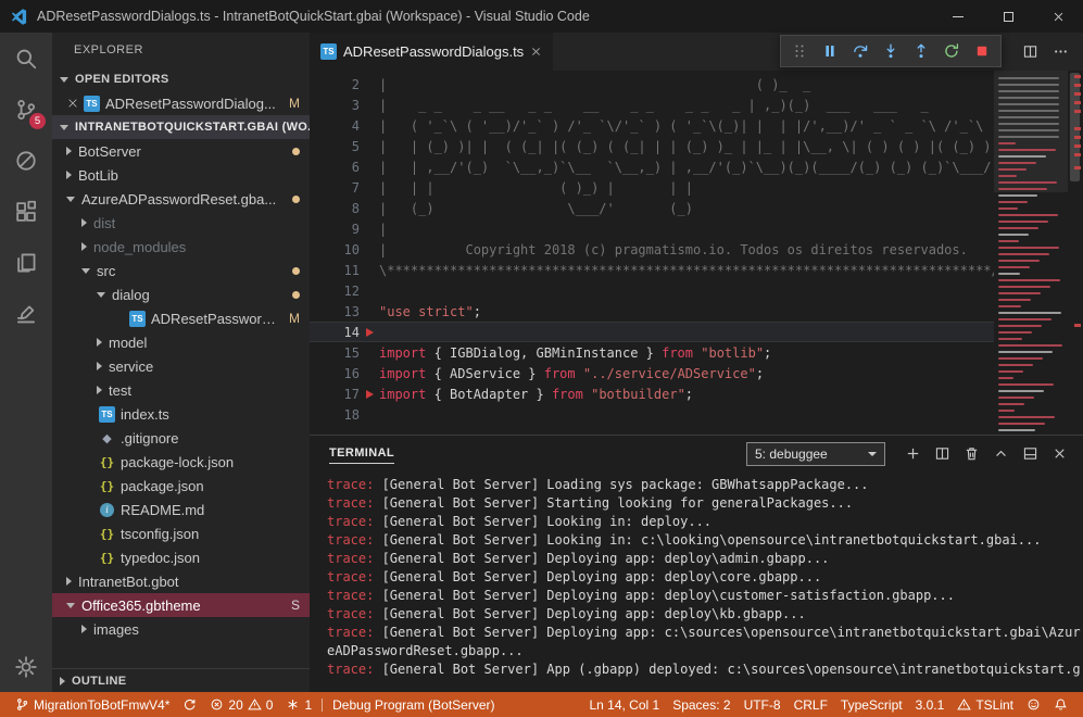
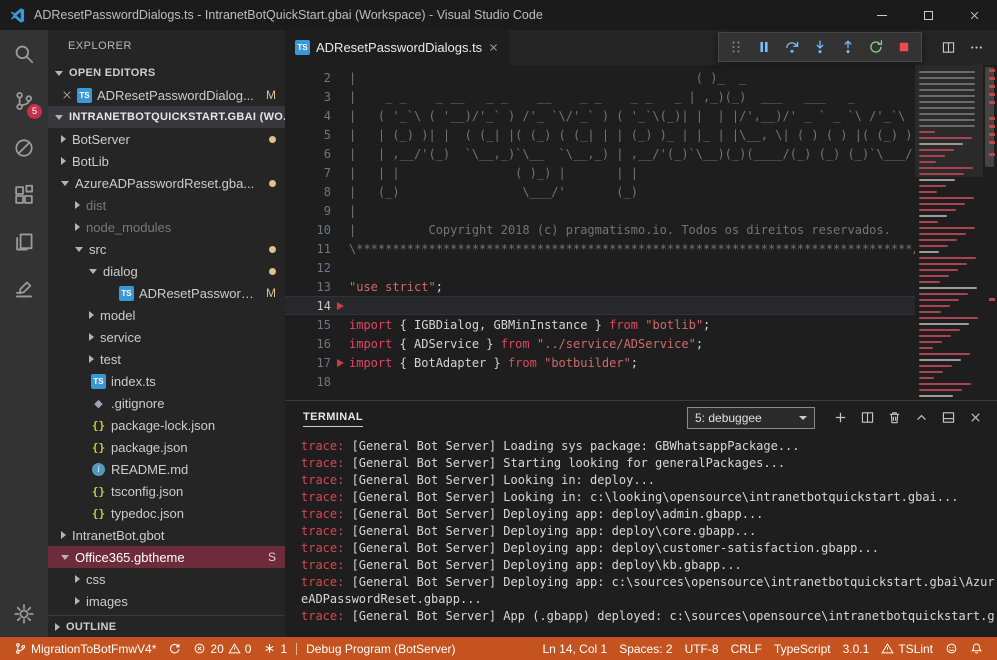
  ADResetPasswordDialogs.ts - IntranetBotQuickStart.gbai (Workspace) - Visual Studio Code
  5
  EXPLORER
  OPEN EDITORS
  TS
  ADResetPasswordDialog...
  M
  INTRANETBOTQUICKSTART.GBAI (WO
  BotServer
  BotLib
  AzureADPasswordReset.gba...
  dist
  node_modules
  src
  dialog
  TS
  ADResetPasswordDi
  M
  model
  service
  test
  TS
  index.ts
  ◆
  .gitignore
  {}
  package-lock.json
  {}
  package.json
  i
  README.md
  {}
  tsconfig.json
  {}
  typedoc.json
  IntranetBot.gbot
  Office365.gbtheme
  S
+ css
  images
  OUTLINE
  TS
  ADResetPasswordDialogs.ts
  2
  | ( )_ _
  3
  | _ _ _ __ _ _ __ _ _ _ _ _ | ,_)(_) ___ ___ _
  4
  | ( '_`\ ( '__)/'_` ) /'_ `\/'_` ) ( '_`\(_)| | | |/',__)/' _ ` _ `\ /'_`\
  5
  | | (_) )| | ( (_| |( (_) ( (_| | | (_) )_ | |_ | |\__, \| ( ) ( ) |( (_) )
  6
  | | ,__/'(_) `\__,_)`\__ `\__,_) | ,__/'(_)`\__)(_)(____/(_) (_) (_)`\___/
  7
  | | | ( )_) | | |
  8
  | (_) \___/' (_)
  9
  10
  | Copyright 2018 (c) pragmatismo.io. Todos os direitos reservados.
  11
  \*****************************************************************************
  12
  13
  "use strict";
  14
  15
  import { IGBDialog, GBMinInstance } from "botlib";
  16
  import { ADService } from "../service/ADService";
  17
  import { BotAdapter } from "botbuilder";
  18
  TERMINAL
  5: debuggee
  trace: [General Bot Server] Loading sys package: GBWhatsappPackage...
  trace: [General Bot Server] Starting looking for generalPackages...
  trace: [General Bot Server] Looking in: deploy...
  trace: [General Bot Server] Looking in: c:\looking\opensource\intranetbotquickstart.gbai...
  trace: [General Bot Server] Deploying app: deploy\admin.gbapp...
  trace: [General Bot Server] Deploying app: deploy\core.gbapp...
  trace: [General Bot Server] Deploying app: deploy\customer-satisfaction.gbapp...
  trace: [General Bot Server] Deploying app: deploy\kb.gbapp...
  trace: [General Bot Server] Deploying app: c:\sources\opensource\intranetbotquickstart.gbai\AzureAD​PasswordReset.gbapp...
  trace: [General Bot Server] App (.gbapp) deployed: c:\sources\opensource\intranetbotquickstart.g
  MigrationToBotFmwV4*
  20
  0
  1
  Debug Program (BotServer)
  Ln 14, Col 1
  Spaces: 2
  UTF-8
  CRLF
  TypeScript
  3.0.1
  TSLint
